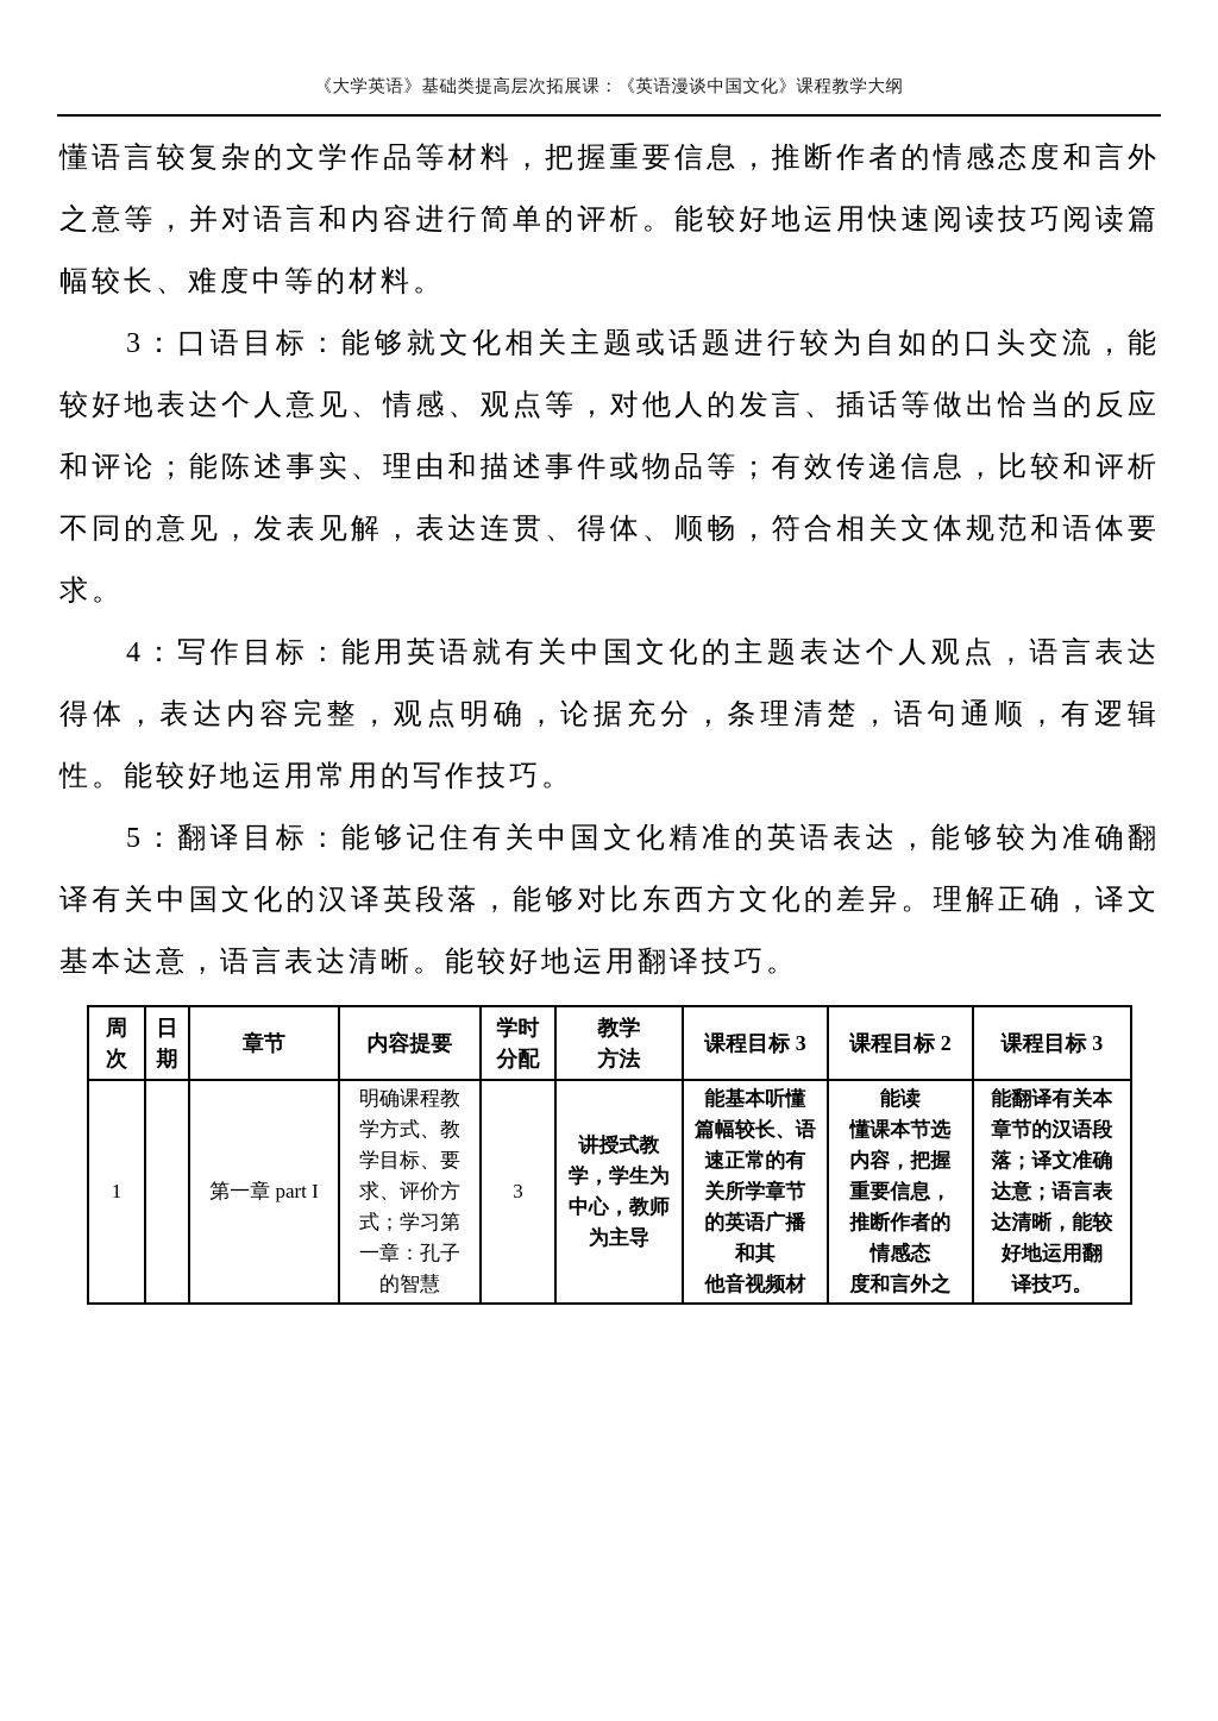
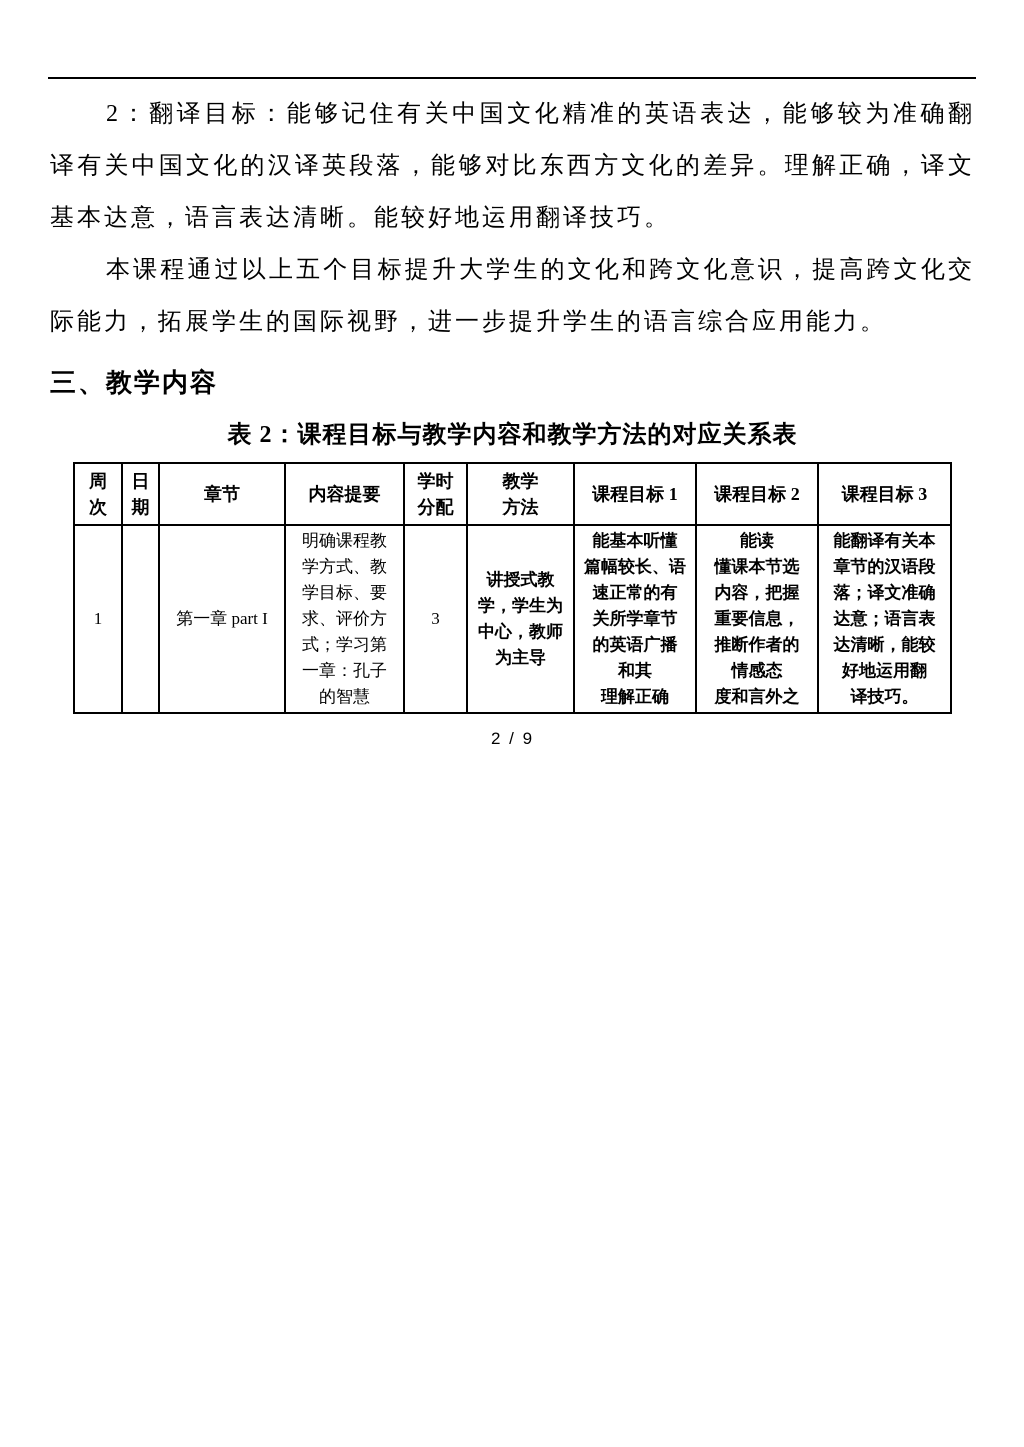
- 《大学英语》基础类提高层次拓展课：《英语漫谈中国文化》课程教学大纲
- 懂语言较复杂的文学作品等材料，把握重要信息，推断作者的情感态度和言外之意等，并对语言和内容进行简单的评析。能较好地运用快速阅读技巧阅读篇幅较长、难度中等的材料。
- 3：口语目标：能够就文化相关主题或话题进行较为自如的口头交流，能较好地表达个人意见、情感、观点等，对他人的发言、插话等做出恰当的反应和评论；能陈述事实、理由和描述事件或物品等；有效传递信息，比较和评析不同的意见，发表见解，表达连贯、得体、顺畅，符合相关文体规范和语体要求。
- 4：写作目标：能用英语就有关中国文化的主题表达个人观点，语言表达得体，表达内容完整，观点明确，论据充分，条理清楚，语句通顺，有逻辑性。能较好地运用常用的写作技巧。
- 5：翻译目标：能够记住有关中国文化精准的英语表达，能够较为准确翻译有关中国文化的汉译英段落，能够对比东西方文化的差异。理解正确，译文基本达意，语言表达清晰。能较好地运用翻译技巧。
+ 2：翻译目标：能够记住有关中国文化精准的英语表达，能够较为准确翻译有关中国文化的汉译英段落，能够对比东西方文化的差异。理解正确，译文基本达意，语言表达清晰。能较好地运用翻译技巧。
+ 本课程通过以上五个目标提升大学生的文化和跨文化意识，提高跨文化交际能力，拓展学生的国际视野，进一步提升学生的语言综合应用能力。
+ 三、教学内容
+ 表 2：课程目标与教学内容和教学方法的对应关系表
- 周次	日期	章节	内容提要	学时分配	教学方法	课程目标 3	课程目标 2	课程目标 3
+ 周次	日期	章节	内容提要	学时分配	教学方法	课程目标 1	课程目标 2	课程目标 3
- 1		第一章 part I	明确课程教 学方式、教 学目标、要 求、评价方 式；学习第 一章：孔子 的智慧	3	讲授式教 学，学生为 中心，教师 为主导	能基本听懂 篇幅较长、语 速正常的有 关所学章节 的英语广播 和其 他音视频材	能读 懂课本节选 内容，把握 重要信息， 推断作者的 情感态 度和言外之	能翻译有关本 章节的汉语段 落；译文准确 达意；语言表 达清晰，能较 好地运用翻 译技巧。
+ 1		第一章 part I	明确课程教 学方式、教 学目标、要 求、评价方 式；学习第 一章：孔子 的智慧	3	讲授式教 学，学生为 中心，教师 为主导	能基本听懂 篇幅较长、语 速正常的有 关所学章节 的英语广播 和其 理解正确	能读 懂课本节选 内容，把握 重要信息， 推断作者的 情感态 度和言外之	能翻译有关本 章节的汉语段 落；译文准确 达意；语言表 达清晰，能较 好地运用翻 译技巧。
+ 2 / 9
